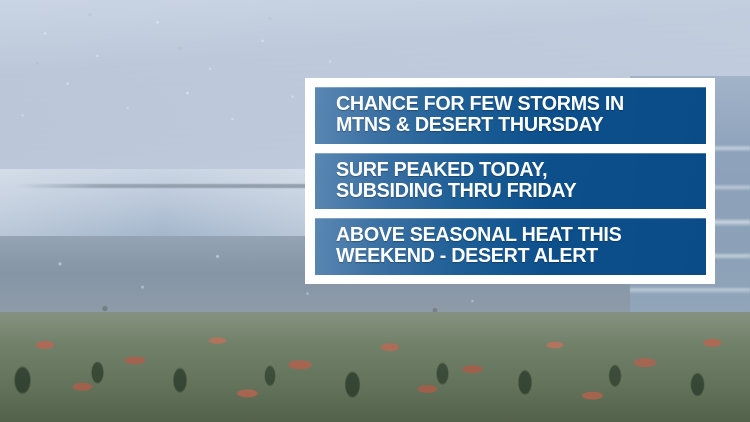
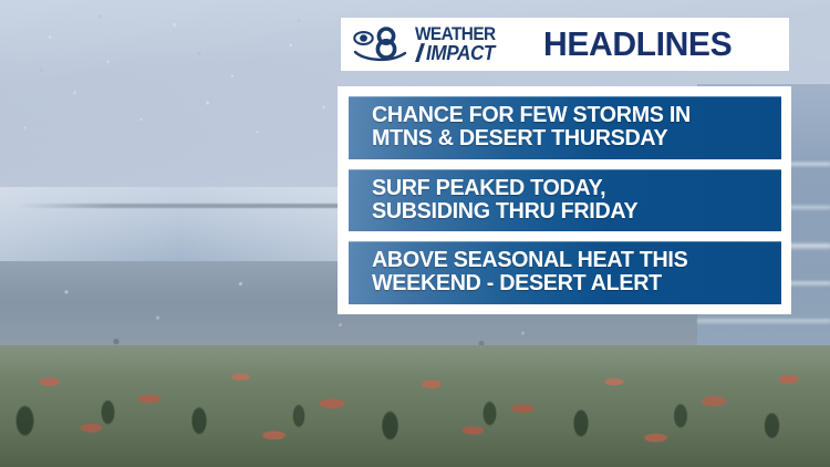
+ WEATHER
+ IMPACT
+ HEADLINES
  CHANCE FOR FEW STORMS IN
  MTNS & DESERT THURSDAY
  SURF PEAKED TODAY,
  SUBSIDING THRU FRIDAY
  ABOVE SEASONAL HEAT THIS
  WEEKEND - DESERT ALERT
